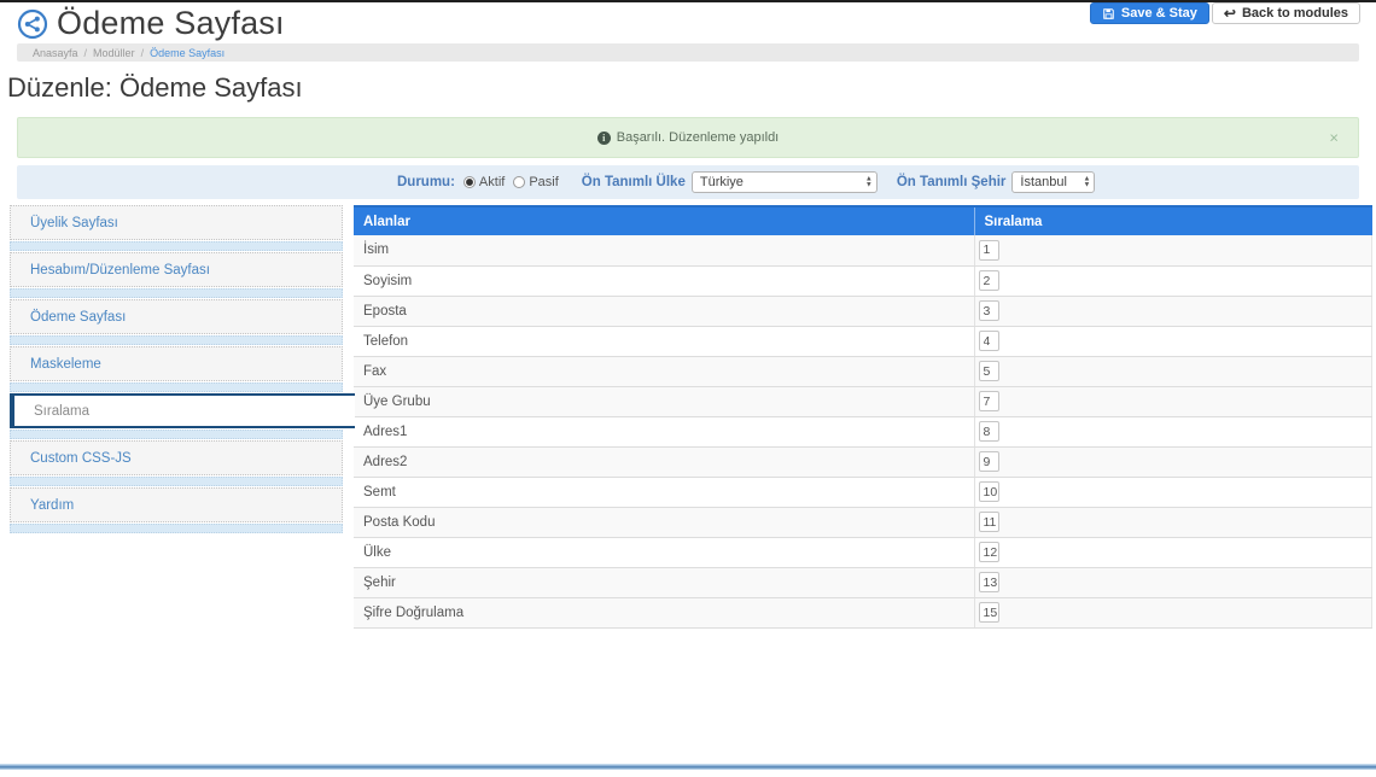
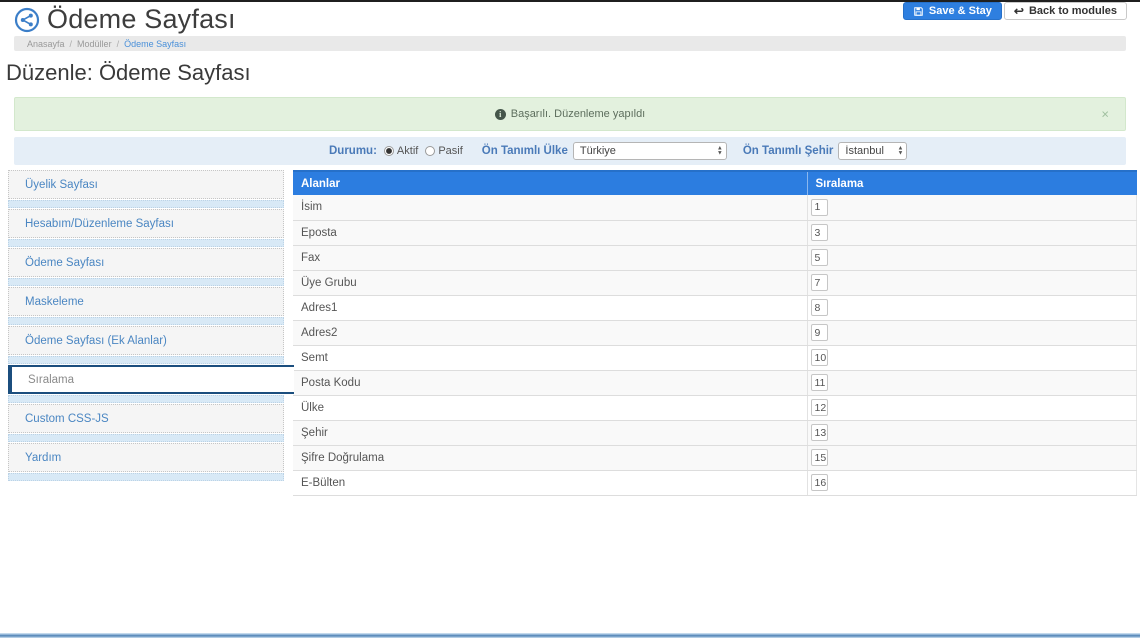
  Ödeme Sayfası
  Save & Stay
  ↩
  Back to modules
  Anasayfa
  /
  Modüller
  /
  Ödeme Sayfası
  Düzenle: Ödeme Sayfası
  i
  Başarılı. Düzenleme yapıldı
  ×
  Durumu:
  Aktif
  Pasif
  Ön Tanımlı Ülke
  Türkiye
  Ön Tanımlı Şehir
  İstanbul
  Üyelik Sayfası
  Hesabım/Düzenleme Sayfası
  Ödeme Sayfası
  Maskeleme
+ Ödeme Sayfası (Ek Alanlar)
  Sıralama
  Custom CSS-JS
  Yardım
  Alanlar	Sıralama
  İsim	1
- Soyisim	2
  Eposta	3
- Telefon	4
  Fax	5
  Üye Grubu	7
  Adres1	8
  Adres2	9
  Semt	10
  Posta Kodu	11
  Ülke	12
  Şehir	13
  Şifre Doğrulama	15
+ E-Bülten	16
